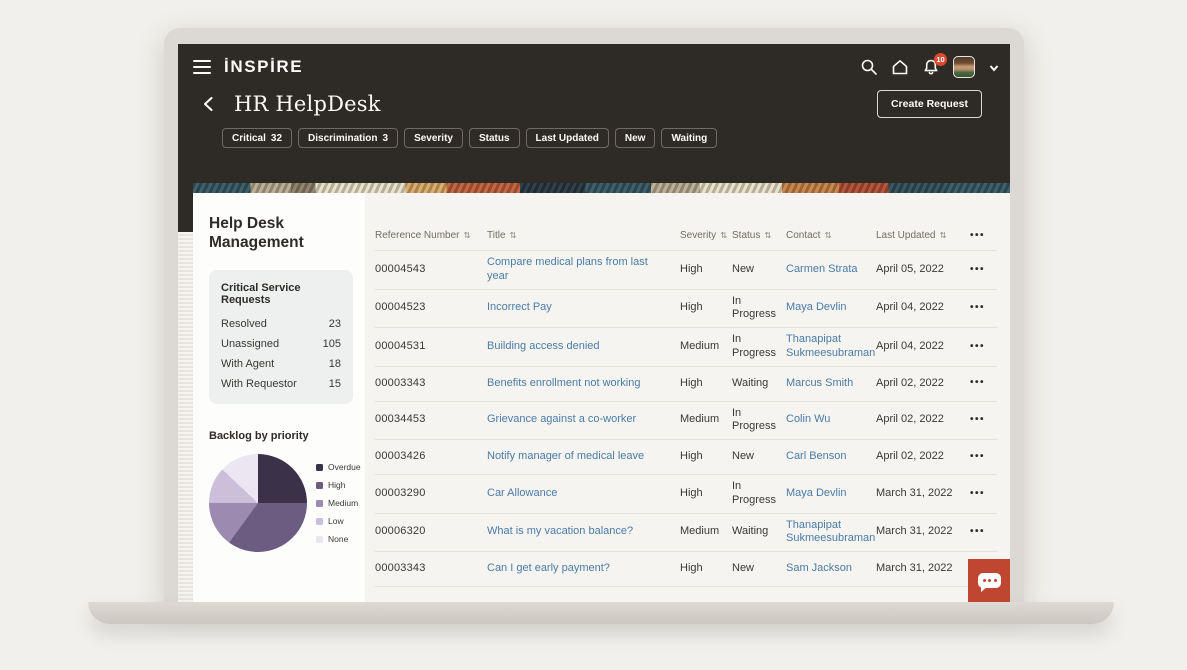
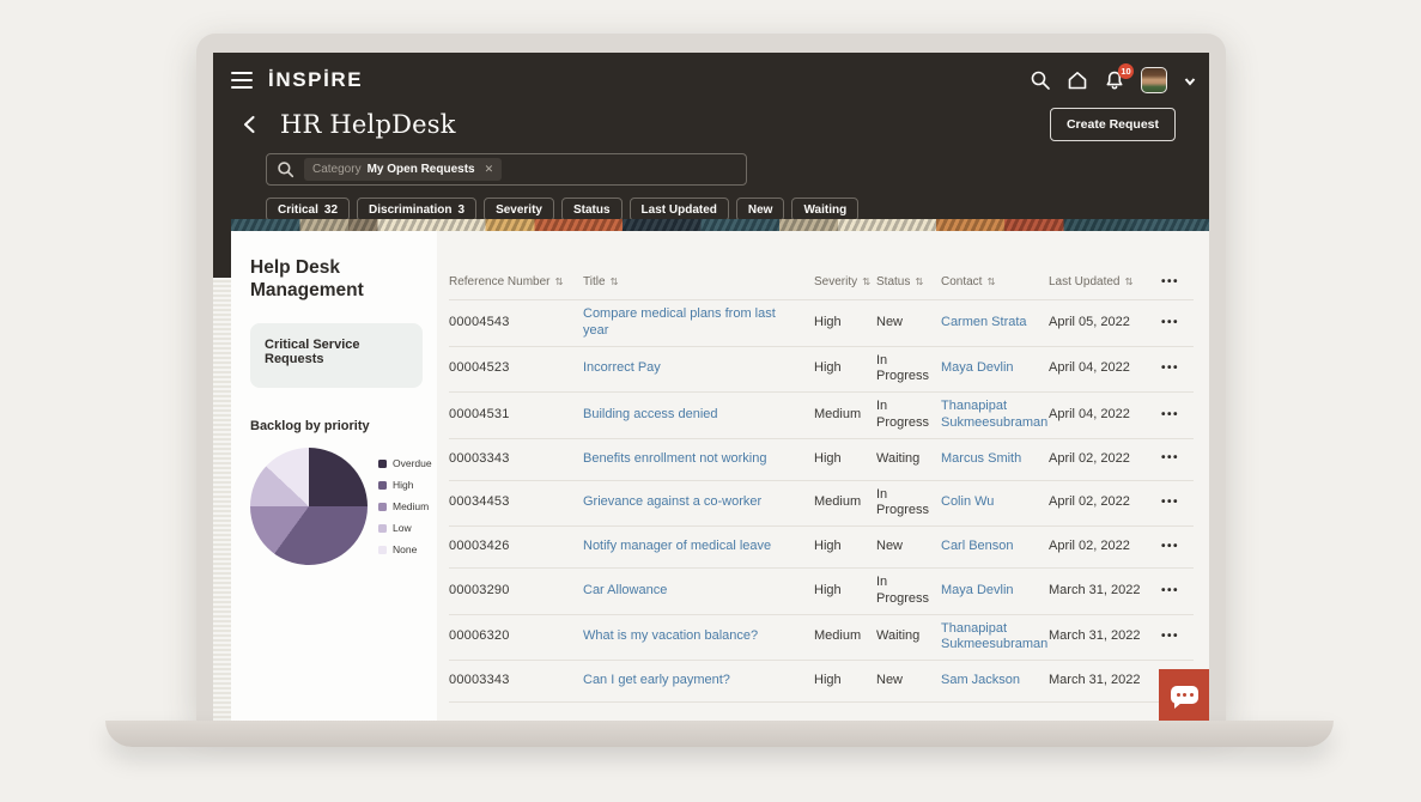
  İNSPİRE
  10
  HR HelpDesk
  Create Request
+ Category
+ My Open Requests
+ ✕
  Critical
  32
  Discrimination
  3
  Severity
  Status
  Last Updated
  New
  Waiting
  Help Desk Management
  Critical Service Requests
- Resolved
- 23
- Unassigned
- 105
- With Agent
- 18
- With Requestor
- 15
  Backlog by priority
  Overdue
  High
  Medium
  Low
  None
  Reference Number
  Title
  Severity
  Status
  Contact
  Last Updated
  00004543
  Compare medical plans from last year
  High
  New
  Carmen Strata
  April 05, 2022
  00004523
  Incorrect Pay
  High
  In Progress
  Maya Devlin
  April 04, 2022
  00004531
  Building access denied
  Medium
  In Progress
  Thanapipat Sukmeesubraman
  April 04, 2022
  00003343
  Benefits enrollment not working
  High
  Waiting
  Marcus Smith
  April 02, 2022
  00034453
  Grievance against a co-worker
  Medium
  In Progress
  Colin Wu
  April 02, 2022
  00003426
  Notify manager of medical leave
  High
  New
  Carl Benson
  April 02, 2022
  00003290
  Car Allowance
  High
  In Progress
  Maya Devlin
  March 31, 2022
  00006320
  What is my vacation balance?
  Medium
  Waiting
  Thanapipat Sukmeesubraman
  March 31, 2022
  00003343
  Can I get early payment?
  High
  New
  Sam Jackson
  March 31, 2022
